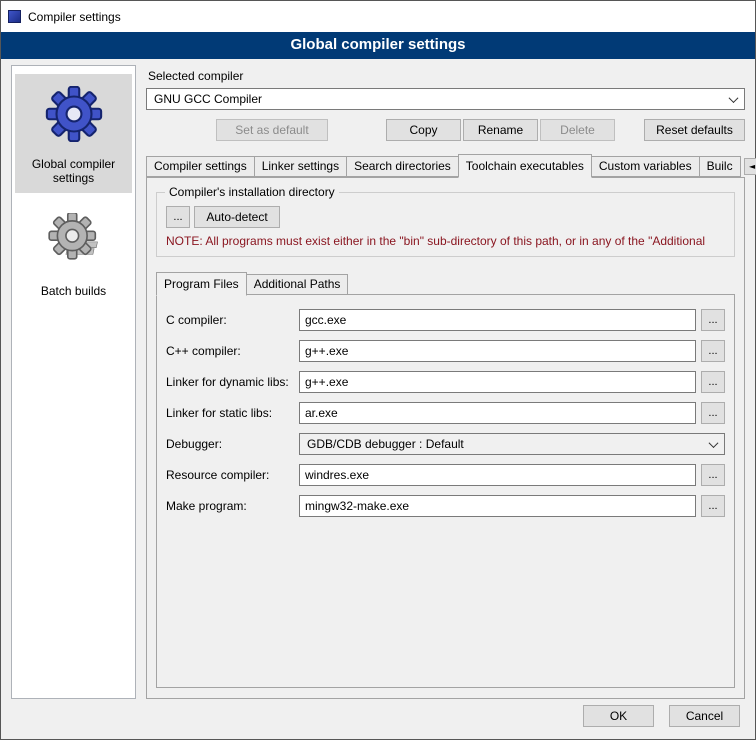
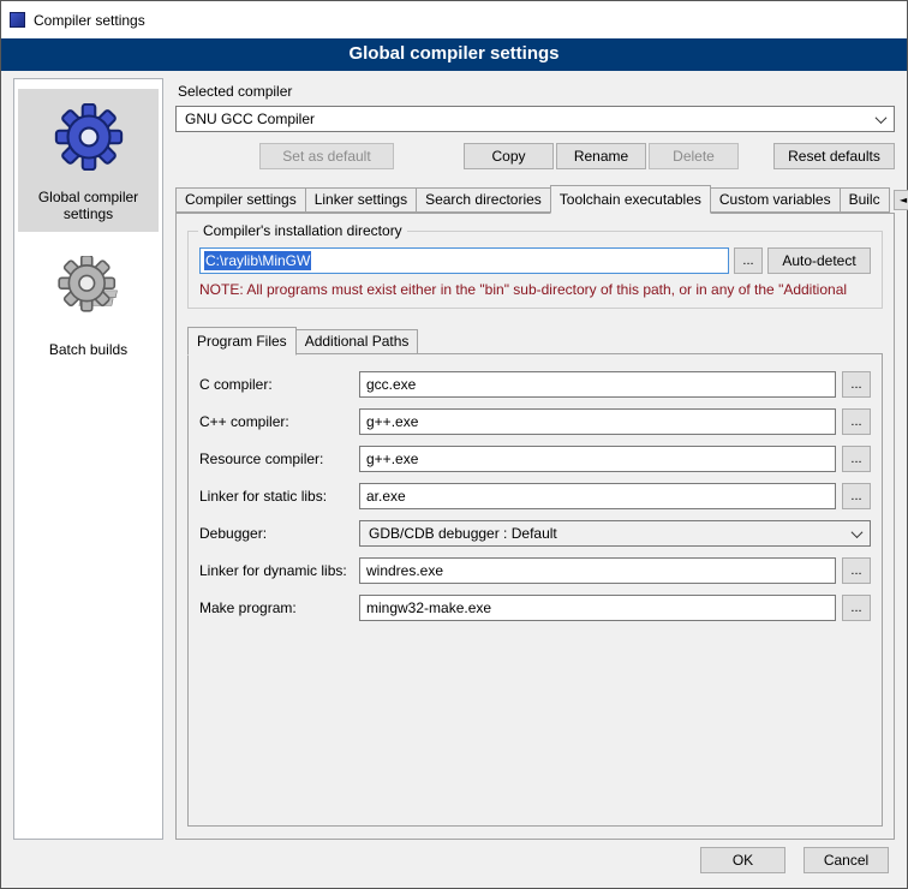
  Compiler settings
  Global compiler settings
  Global compiler settings
  Batch builds
  Selected compiler
  GNU GCC Compiler
  Set as default
  Copy
  Rename
  Delete
  Reset defaults
  Compiler settings
  Linker settings
  Search directories
  Toolchain executables
  Custom variables
  Builc
  ◄
  Compiler's installation directory
+ C:\raylib\MinGW
  ...
  Auto-detect
  NOTE: All programs must exist either in the "bin" sub-directory of this path, or in any of the "Additional
  Program Files
  Additional Paths
  C compiler:
  gcc.exe
  ...
  C++ compiler:
  g++.exe
  ...
- Linker for dynamic libs:
+ Resource compiler:
  g++.exe
  ...
  Linker for static libs:
  ar.exe
  ...
  Debugger:
  GDB/CDB debugger : Default
- Resource compiler:
+ Linker for dynamic libs:
  windres.exe
  ...
  Make program:
  mingw32-make.exe
  ...
  OK
  Cancel
